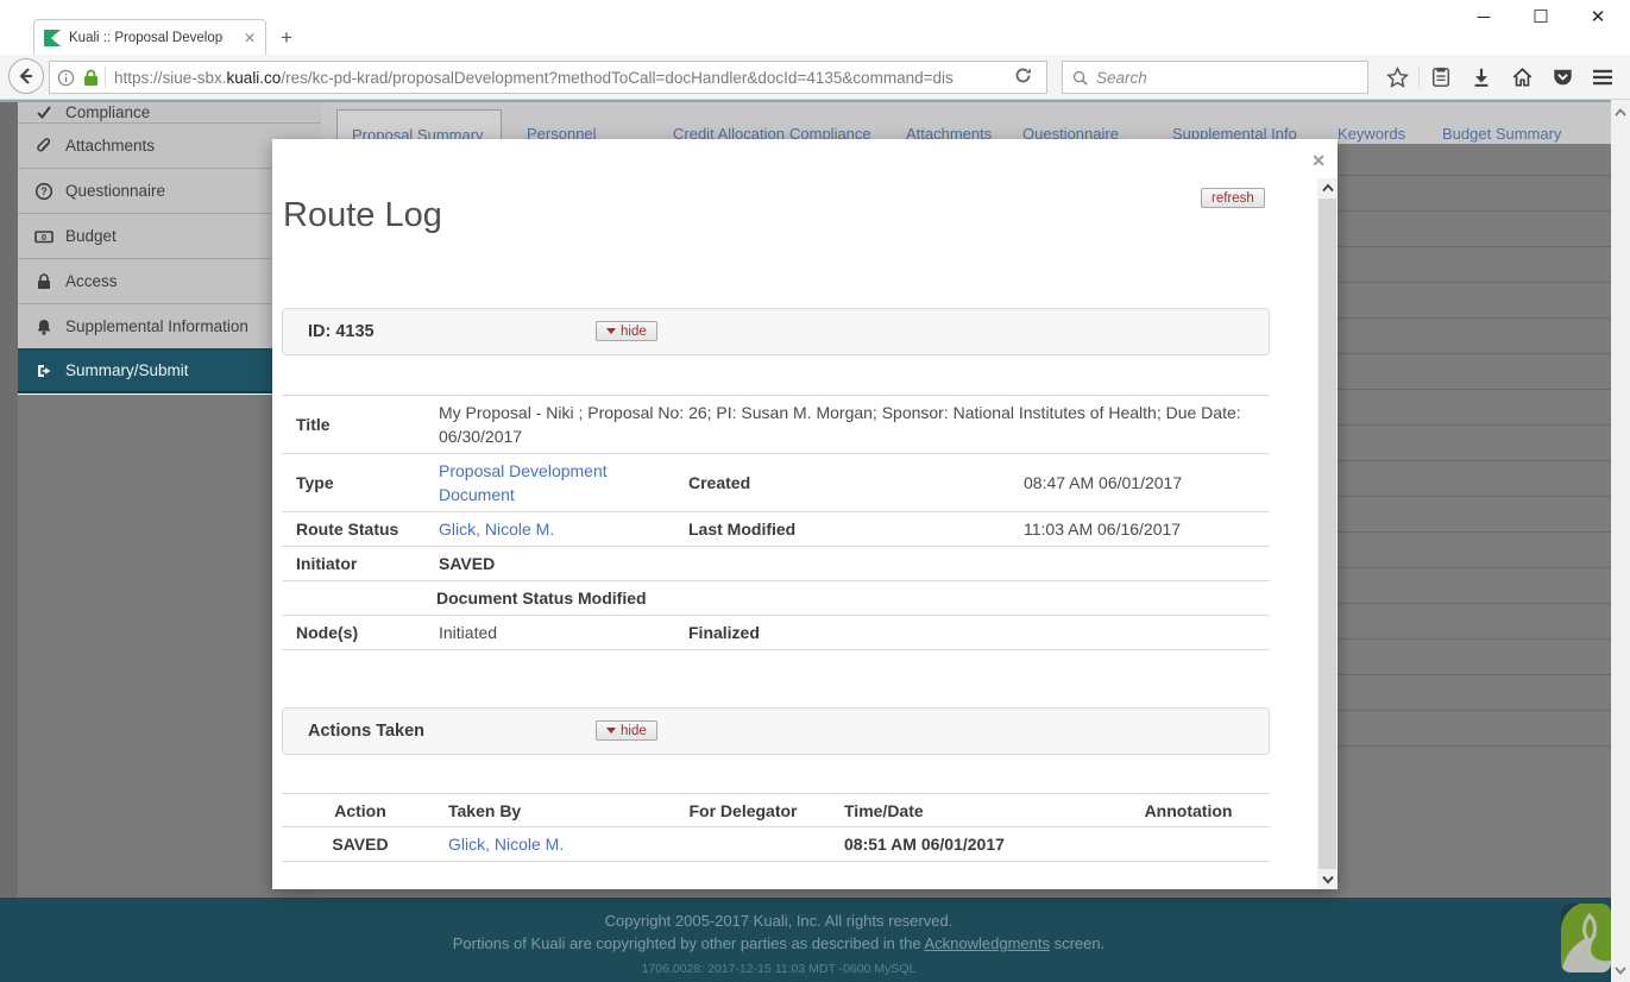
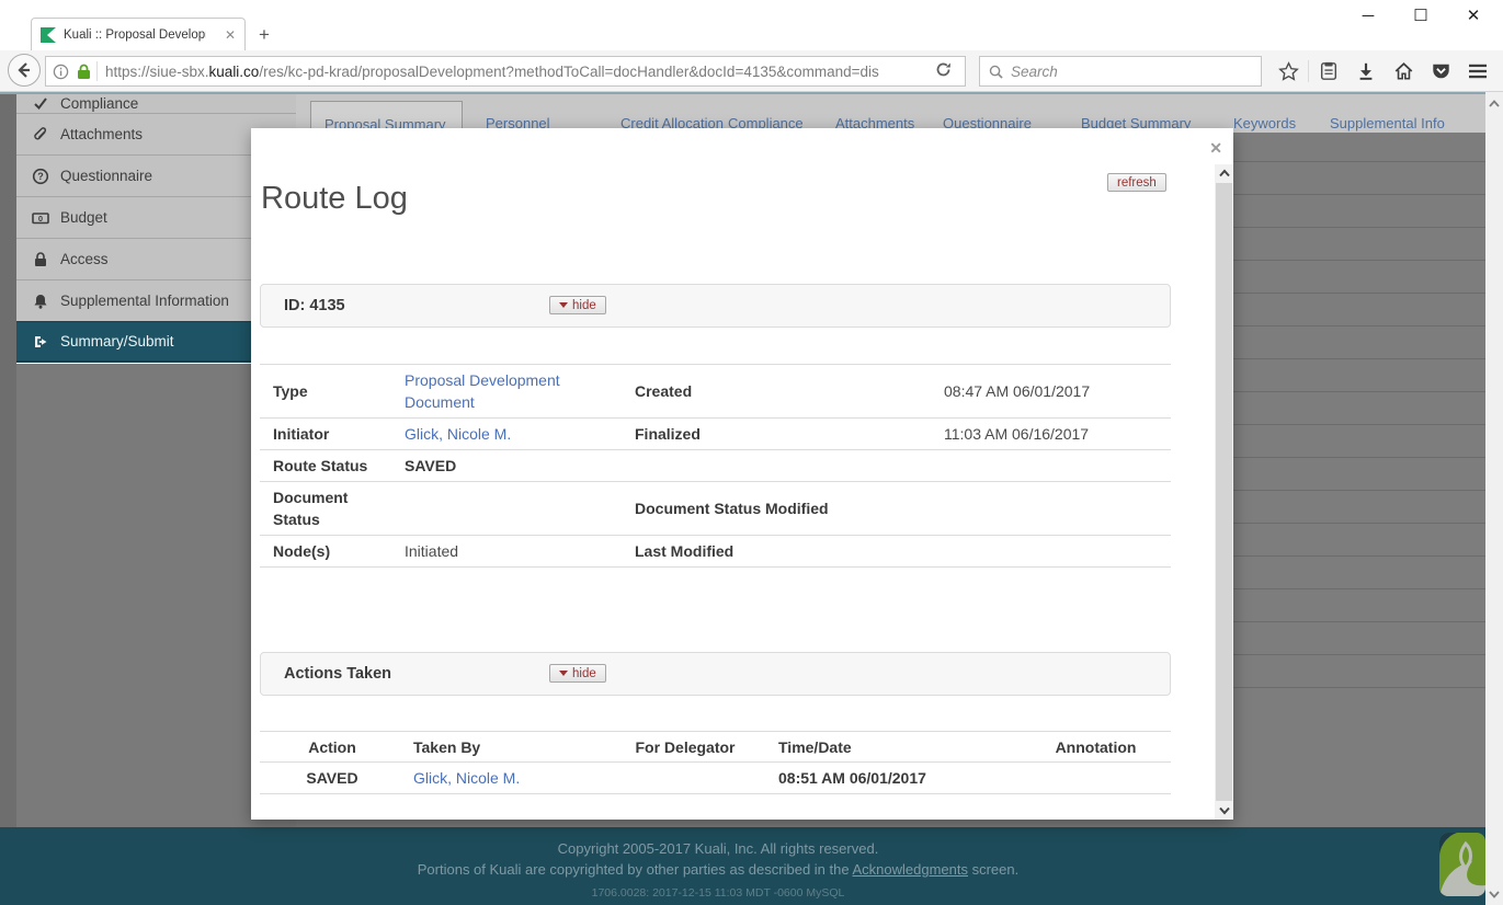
  Kuali :: Proposal Develop
  ✕
  +
  ─
  ☐
  ✕
  https://siue-sbx.kuali.co/res/kc-pd-krad/proposalDevelopment?methodToCall=docHandler&docId=4135&command=dis
  Search
  Compliance
  Attachments
  ?
  Questionnaire
  0
  Budget
  Access
  Supplemental Information
  Summary/Submit
  Proposal Summary
  Personnel
  Credit Allocation
  Compliance
  Attachments
  Questionnaire
- Supplemental Info
+ Budget Summary
  Keywords
- Budget Summary
+ Supplemental Info
  Copyright 2005-2017 Kuali, Inc. All rights reserved.
  Portions of Kuali are copyrighted by other parties as described in the Acknowledgments screen.
  1706.0028: 2017-12-15 11:03 MDT -0600 MySQL
  ✕
  Route Log
  refresh
  ID: 4135
  hide
- Title
- My Proposal - Niki ; Proposal No: 26; PI: Susan M. Morgan; Sponsor: National Institutes of Health; Due Date: 06/30/2017
  Type
  Proposal Development Document
  Created
  08:47 AM 06/01/2017
- Route Status
+ Initiator
  Glick, Nicole M.
- Last Modified
+ Finalized
  11:03 AM 06/16/2017
- Initiator
+ Route Status
  SAVED
+ Document Status
  Document Status Modified
  Node(s)
  Initiated
- Finalized
+ Last Modified
  Actions Taken
  hide
  Action
  Taken By
  For Delegator
  Time/Date
  Annotation
  SAVED
  Glick, Nicole M.
  08:51 AM 06/01/2017
